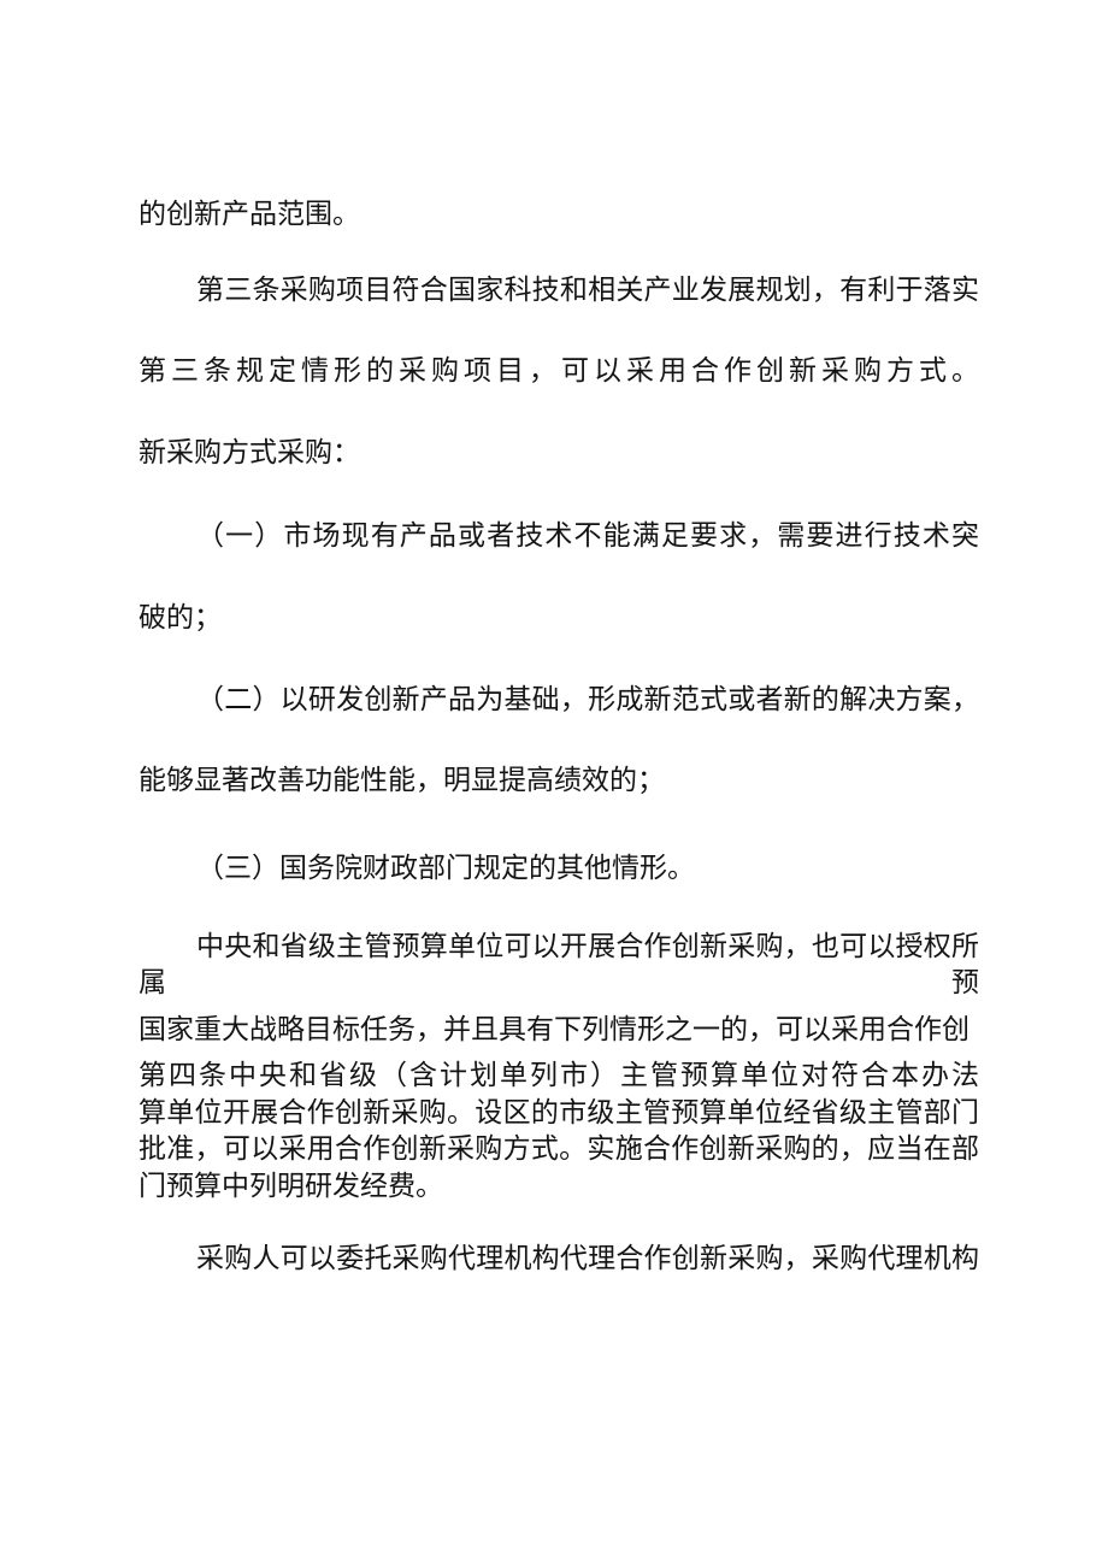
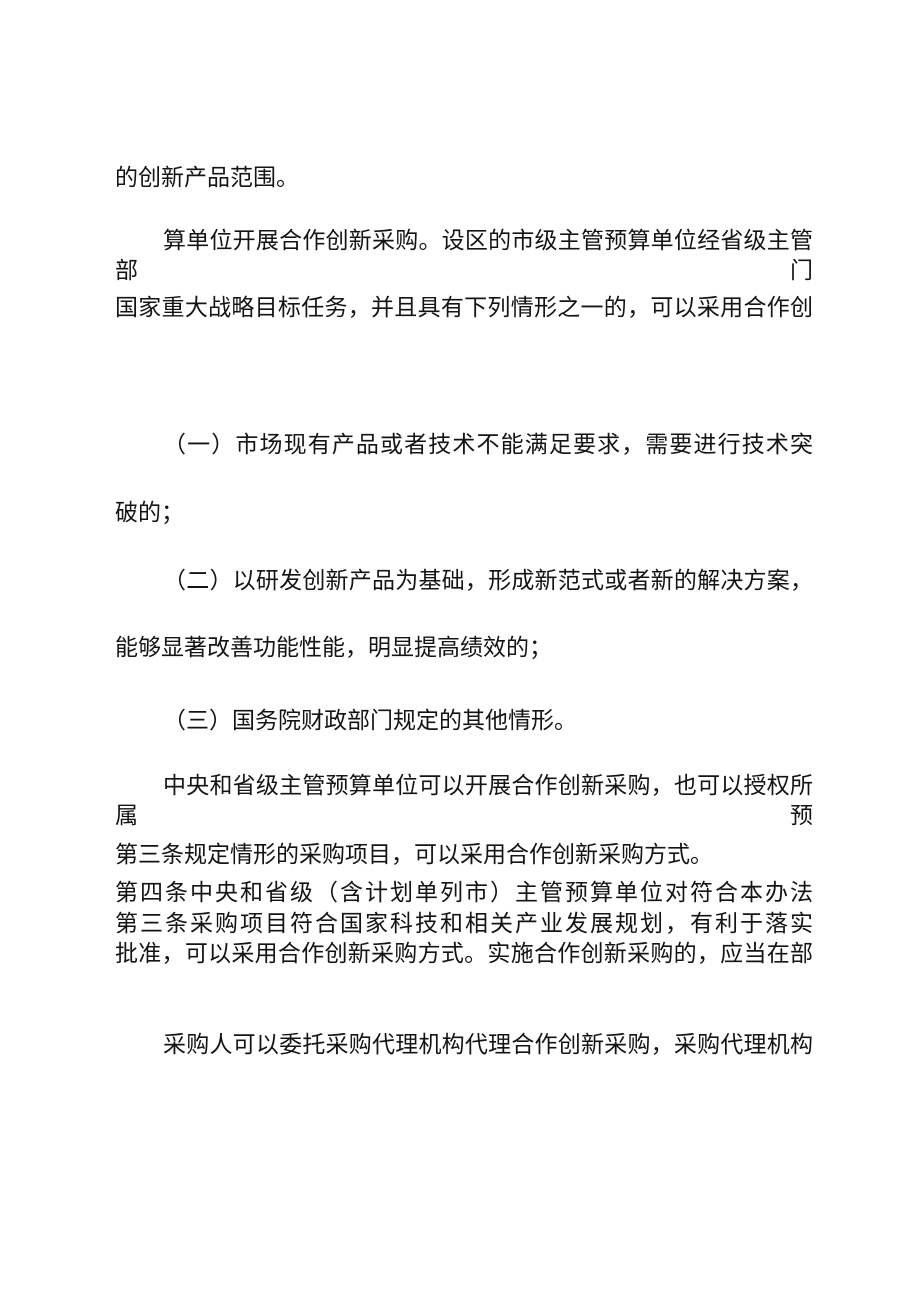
  的创新产品范围。
- 第三条采购项目符合国家科技和相关产业发展规划，有利于落实
+ 算单位开展合作创新采购。设区的市级主管预算单位经省级主管部门
- 第三条规定情形的采购项目，可以采用合作创新采购方式。
+ 国家重大战略目标任务，并且具有下列情形之一的，可以采用合作创
- 新采购方式采购：
  （一）市场现有产品或者技术不能满足要求，需要进行技术突
  破的；
  （二）以研发创新产品为基础，形成新范式或者新的解决方案，
  能够显著改善功能性能，明显提高绩效的；
  （三）国务院财政部门规定的其他情形。
  中央和省级主管预算单位可以开展合作创新采购，也可以授权所属预
- 国家重大战略目标任务，并且具有下列情形之一的，可以采用合作创
+ 第三条规定情形的采购项目，可以采用合作创新采购方式。
  第四条中央和省级（含计划单列市）主管预算单位对符合本办法
- 算单位开展合作创新采购。设区的市级主管预算单位经省级主管部门
+ 第三条采购项目符合国家科技和相关产业发展规划，有利于落实
  批准，可以采用合作创新采购方式。实施合作创新采购的，应当在部
- 门预算中列明研发经费。
  采购人可以委托采购代理机构代理合作创新采购，采购代理机构
